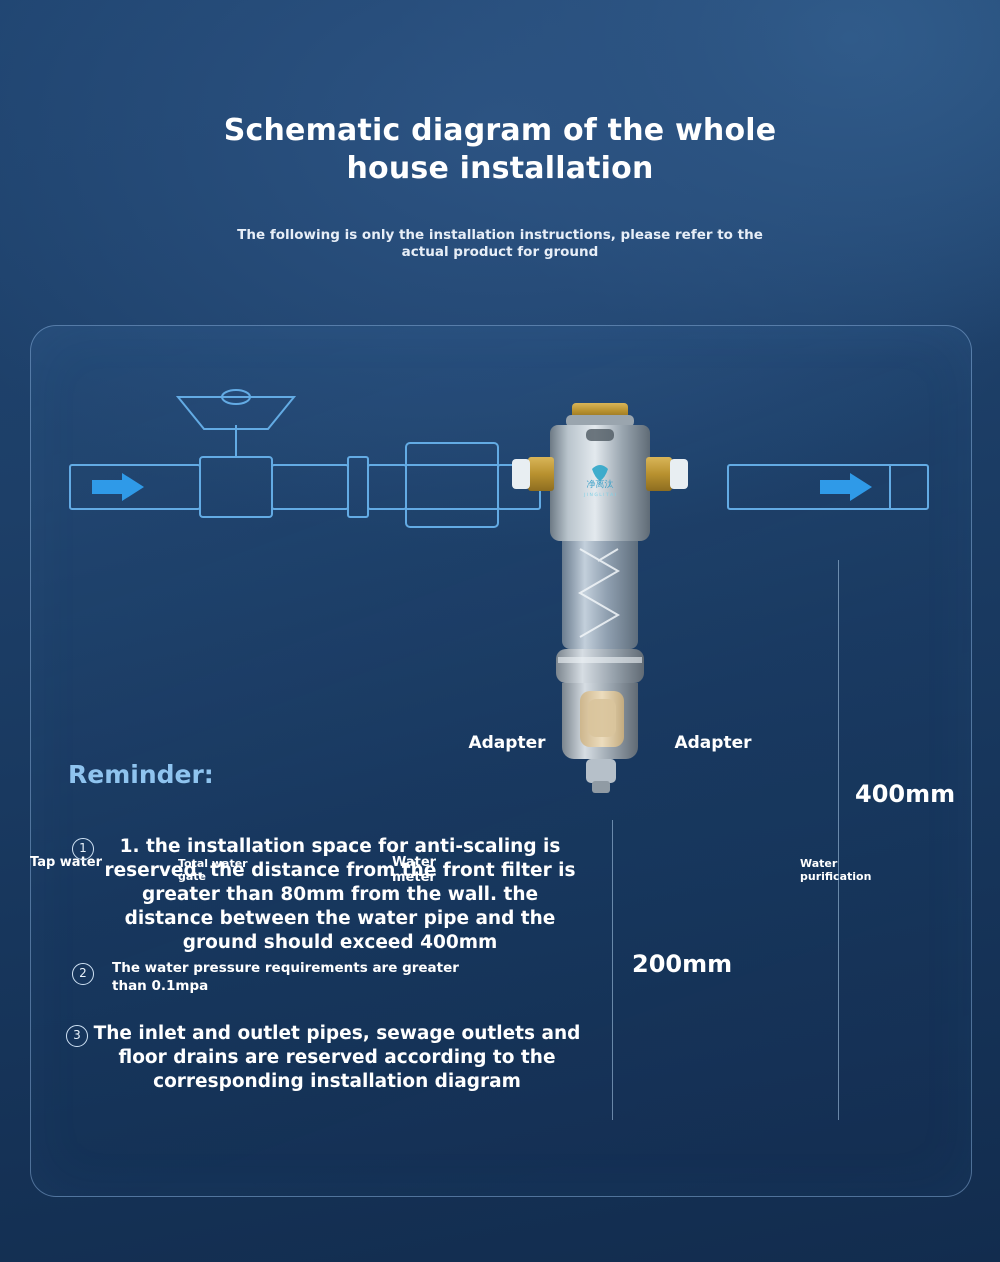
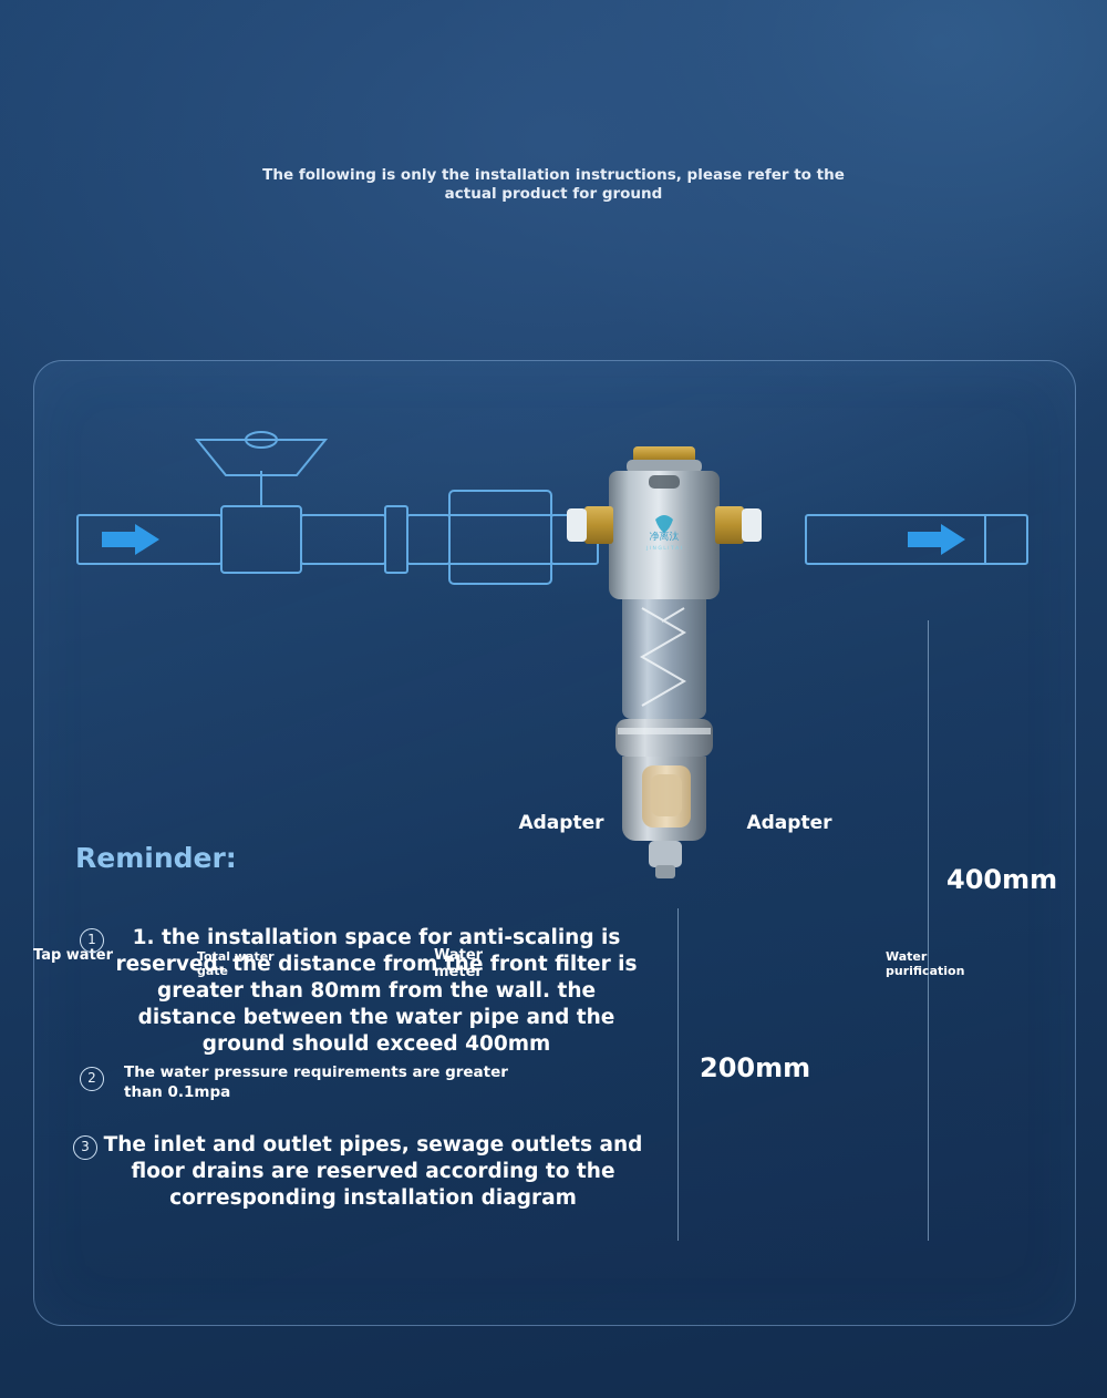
- Schematic diagram of the whole house installation
  The following is only the installation instructions, please refer to the actual product for ground
  Tap water
  Total water gate
  Water meter
  Adapter
  Adapter
  Water purification
  净离汰
  400mm
  200mm
  Reminder:
  1
  1. the installation space for anti-scaling is reserved. the distance from the front filter is greater than 80mm from the wall. the distance between the water pipe and the ground should exceed 400mm
  2
  The water pressure requirements are greater than 0.1mpa
  3
  The inlet and outlet pipes, sewage outlets and floor drains are reserved according to the corresponding installation diagram
